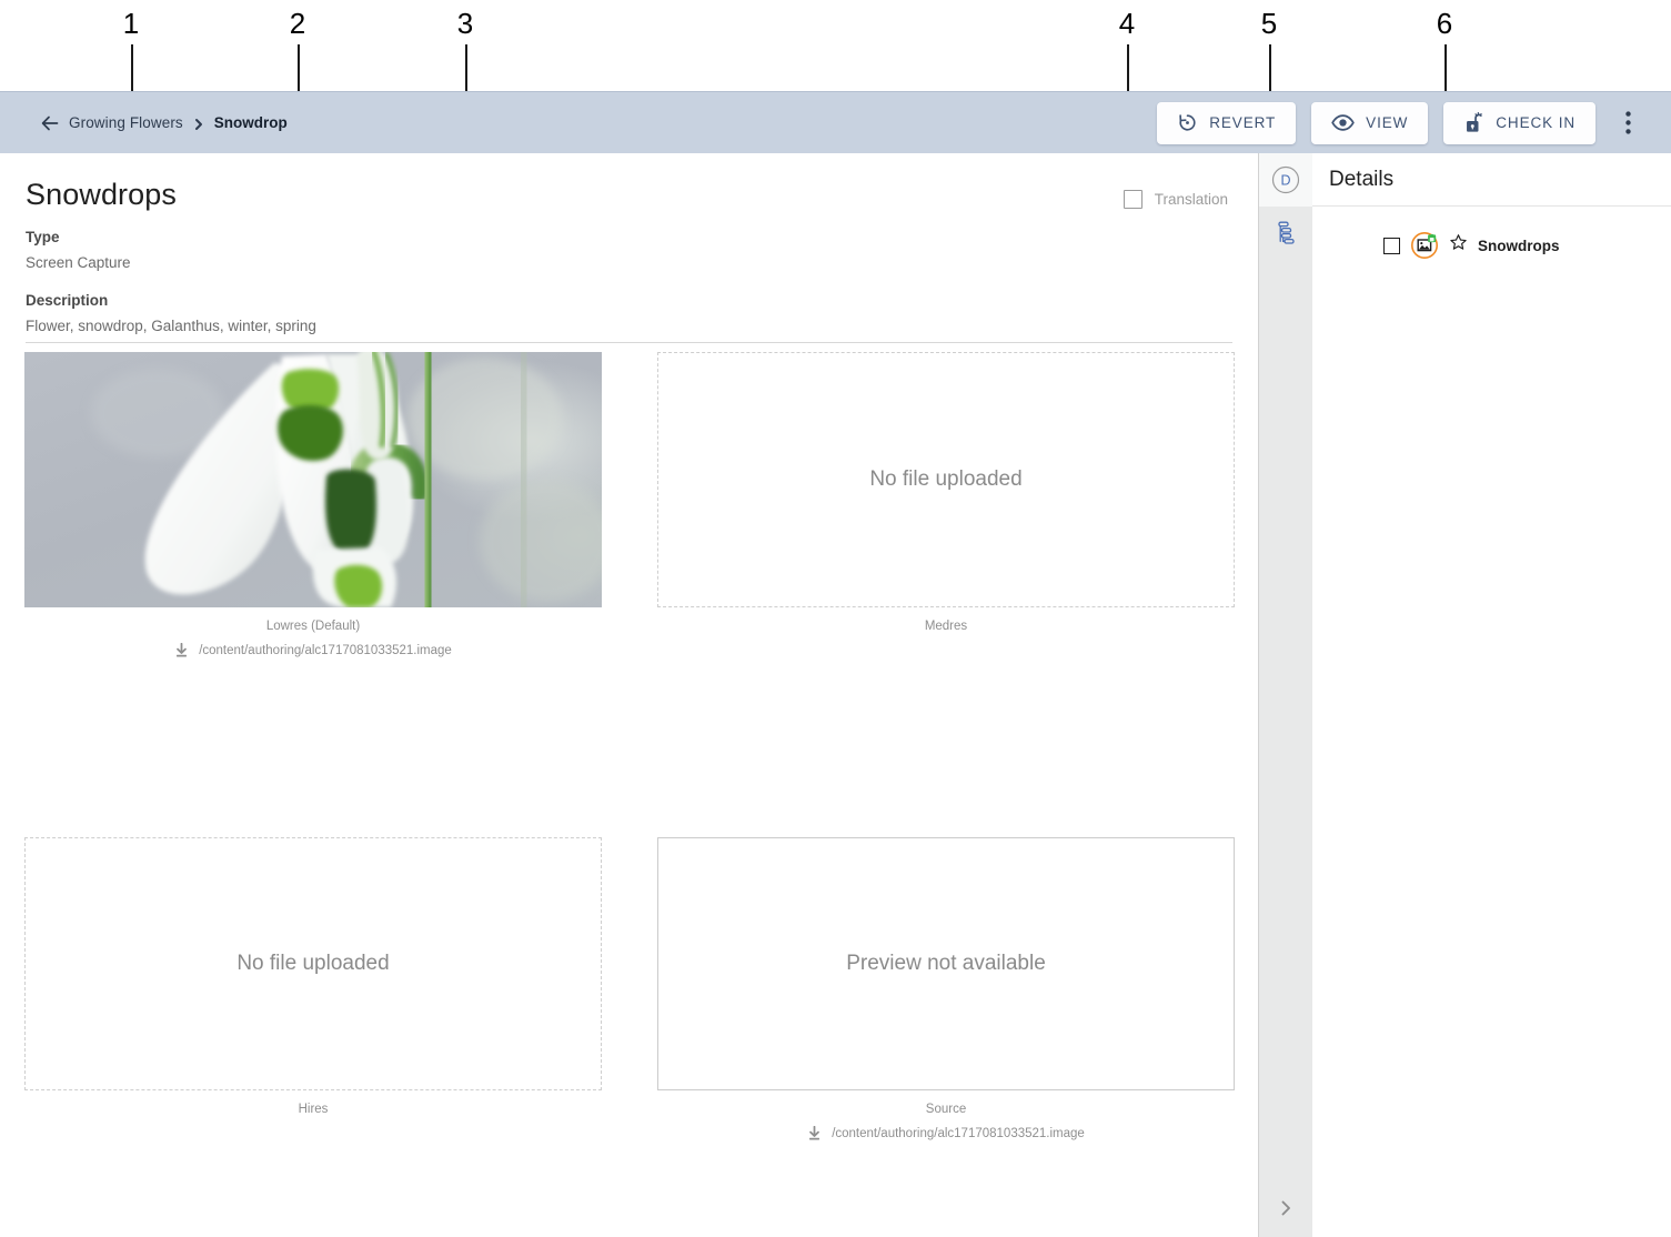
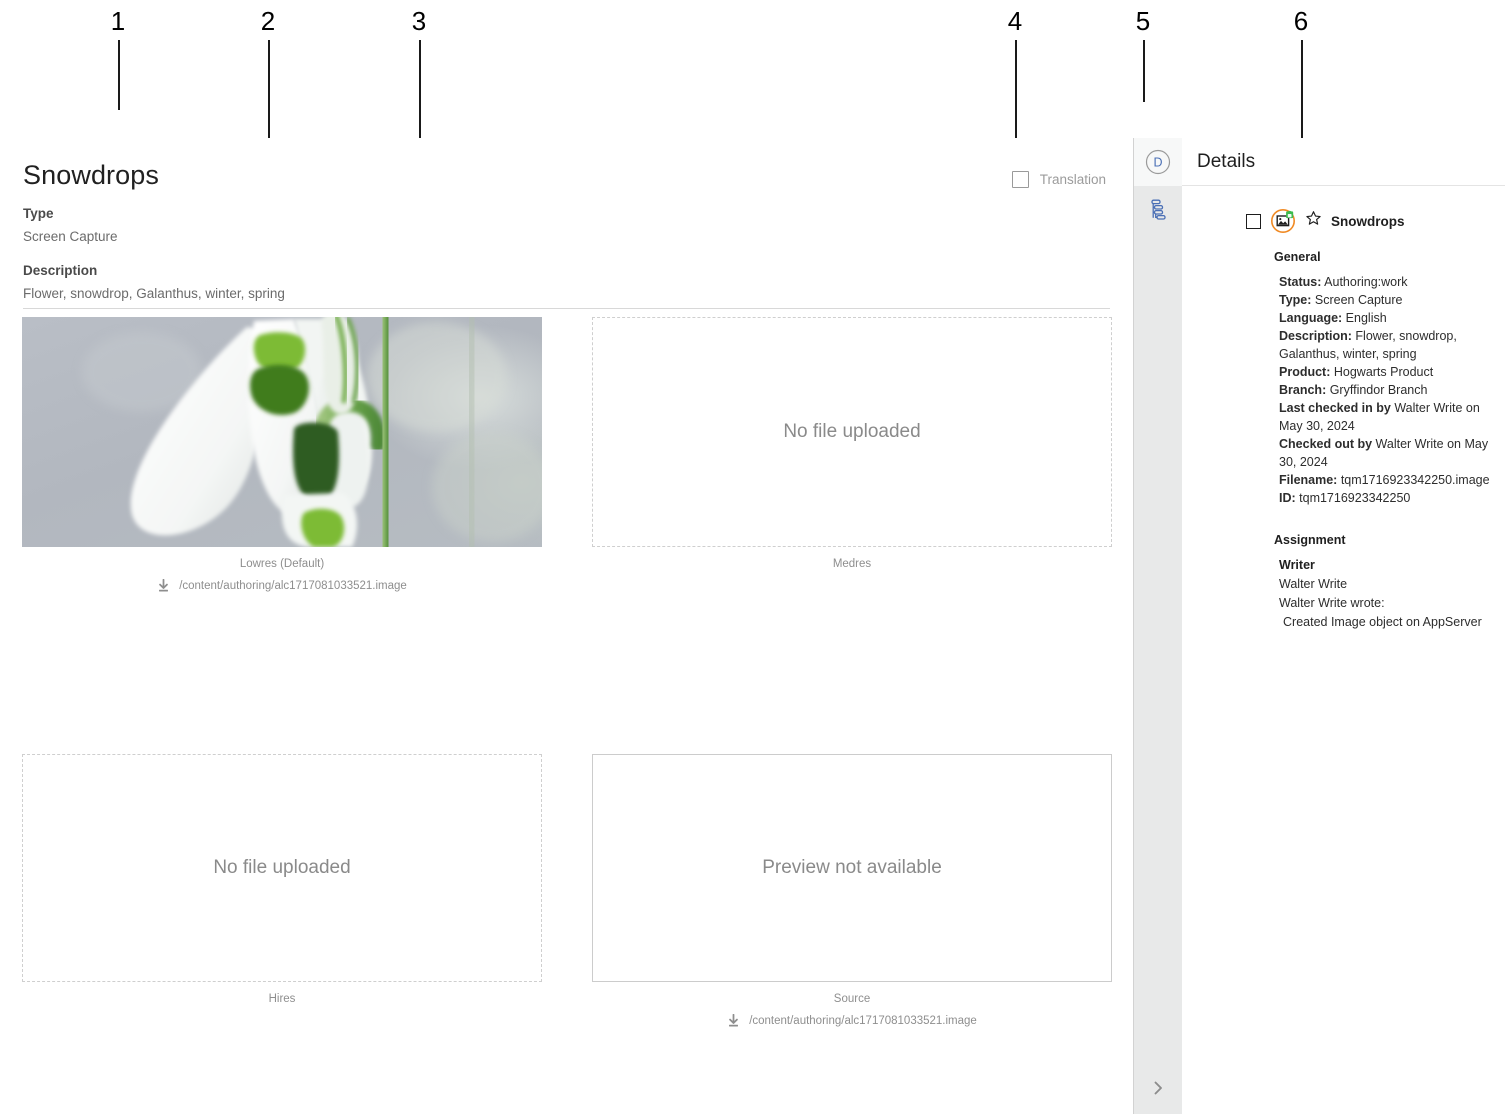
  1
  2
  3
  4
  5
  6
- Growing Flowers
- Snowdrop
- REVERT
- VIEW
- CHECK IN
  Snowdrops
  Type
  Screen Capture
  Description
  Flower, snowdrop, Galanthus, winter, spring
  Translation
  Lowres (Default)
  /content/authoring/alc1717081033521.image
  No file uploaded
  Medres
  No file uploaded
  Hires
  Preview not available
  Source
  /content/authoring/alc1717081033521.image
  D
  Details
  Snowdrops
+ General
+ Status: Authoring:work
+ Type: Screen Capture
+ Language: English
+ Description: Flower, snowdrop, Galanthus, winter, spring
+ Product: Hogwarts Product
+ Branch: Gryffindor Branch
+ Last checked in by Walter Write on May 30, 2024
+ Checked out by Walter Write on May 30, 2024
+ Filename: tqm1716923342250.image
+ ID: tqm1716923342250
+ Assignment
+ Writer
+ Walter Write
+ Walter Write wrote:
+ Created Image object on AppServer
